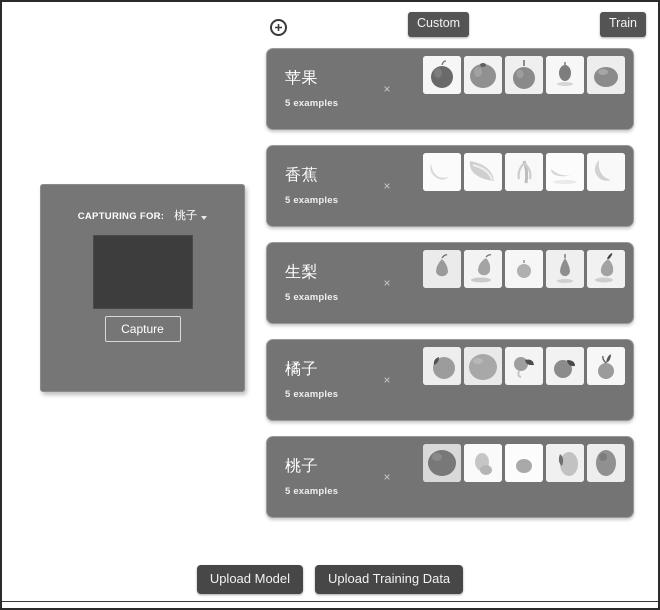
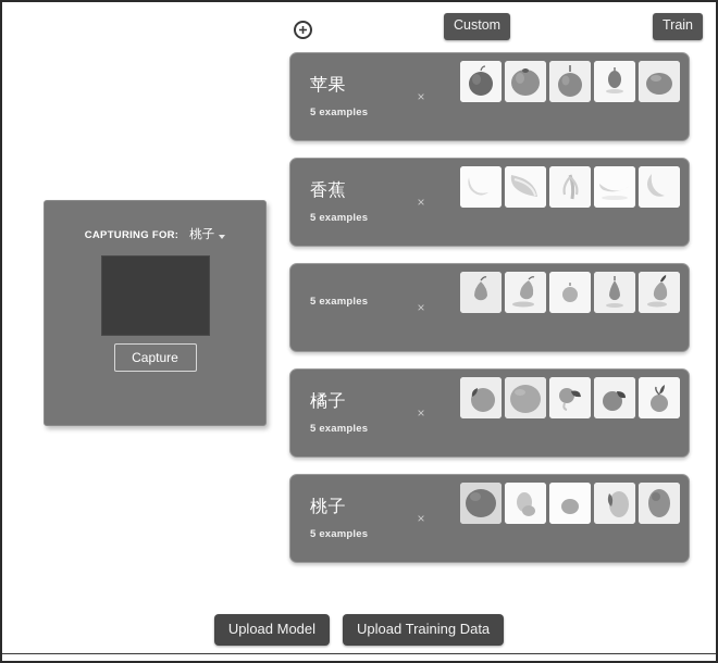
  Custom
  Train
  CAPTURING FOR:
  桃子
  Capture
  苹果
  5 examples
  ×
  香蕉
  5 examples
  ×
- 生梨
  5 examples
  ×
  橘子
  5 examples
  ×
  桃子
  5 examples
  ×
  Upload Model
  Upload Training Data
